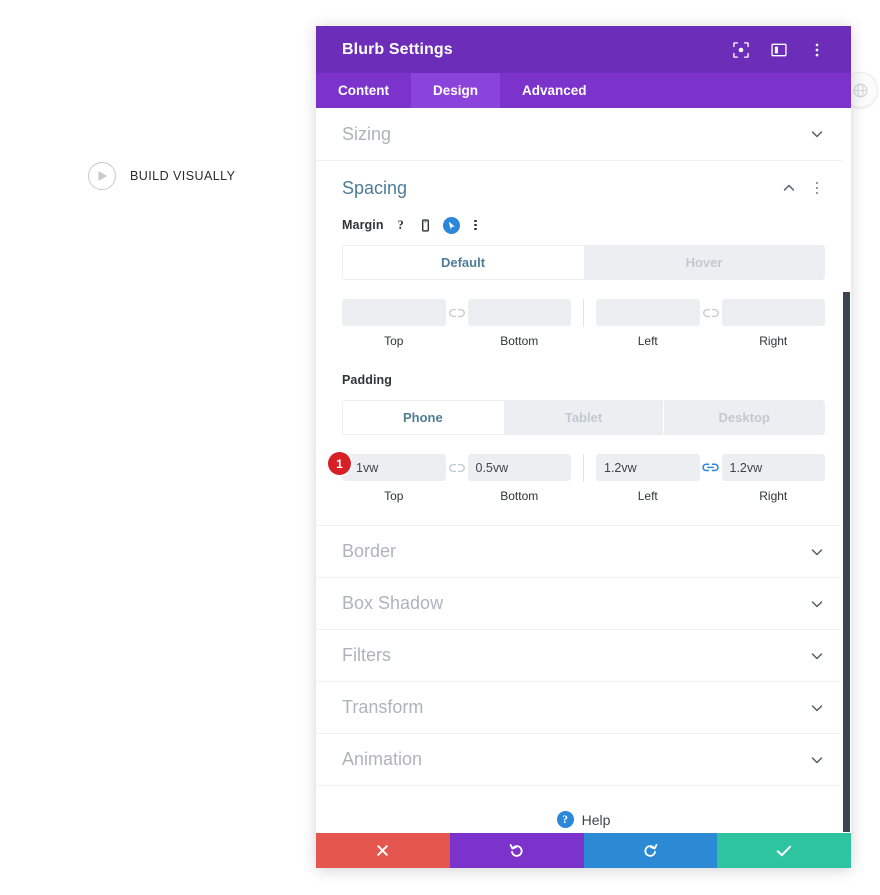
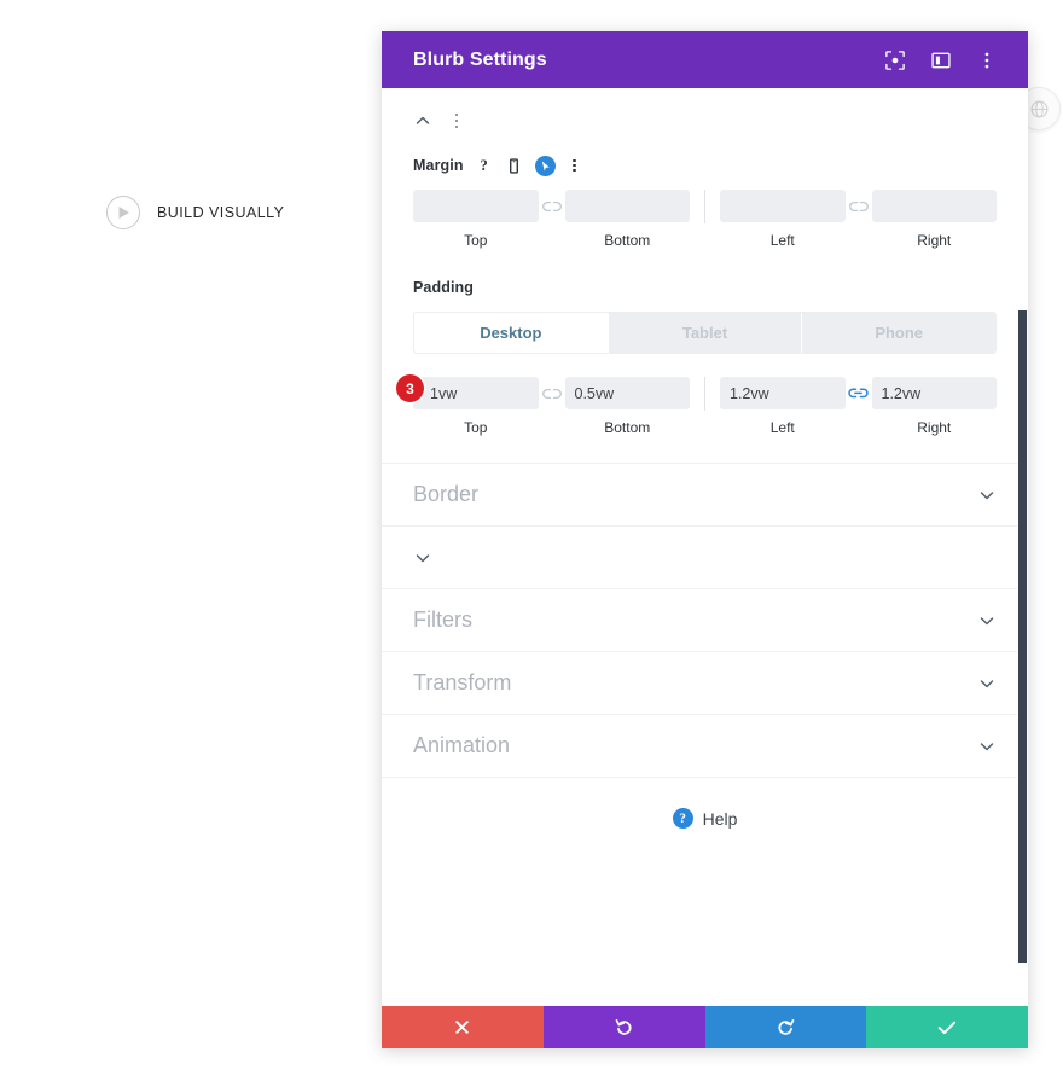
  BUILD VISUALLY
  Blurb Settings
- Content
- Design
- Advanced
- Sizing
- Spacing
  Margin
  ?
- Default
- Hover
  Top
  Bottom
  Left
  Right
  Padding
- Phone
+ Desktop
  Tablet
- Desktop
+ Phone
- 1
+ 3
  1vw
  Top
  0.5vw
  Bottom
  1.2vw
  Left
  1.2vw
  Right
  Border
- Box Shadow
  Filters
  Transform
  Animation
  ?
  Help
